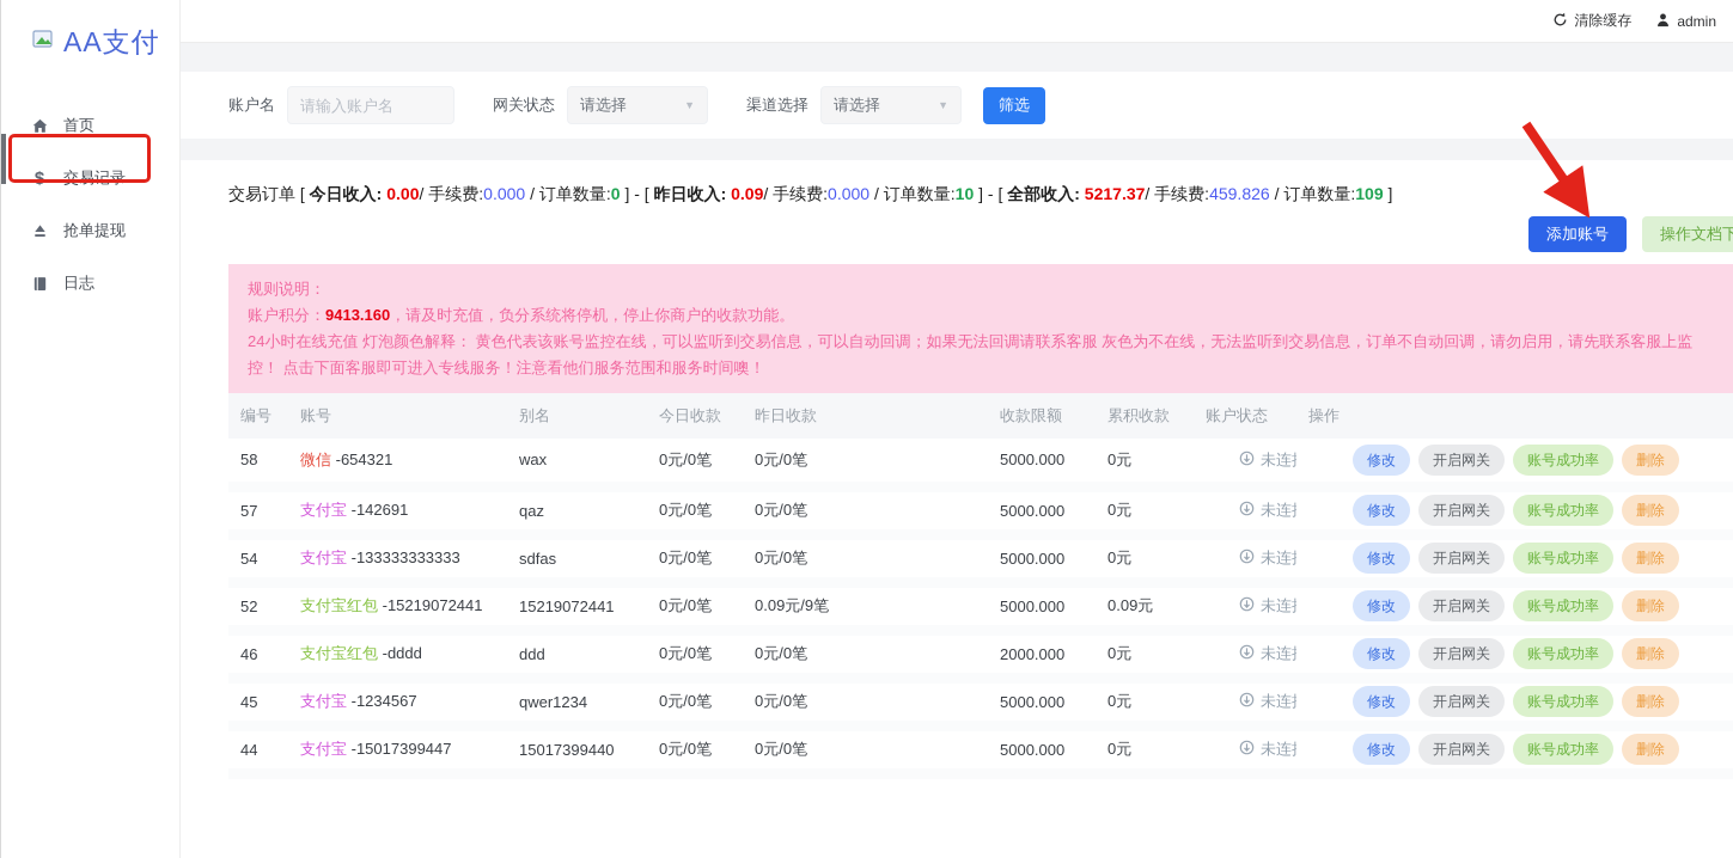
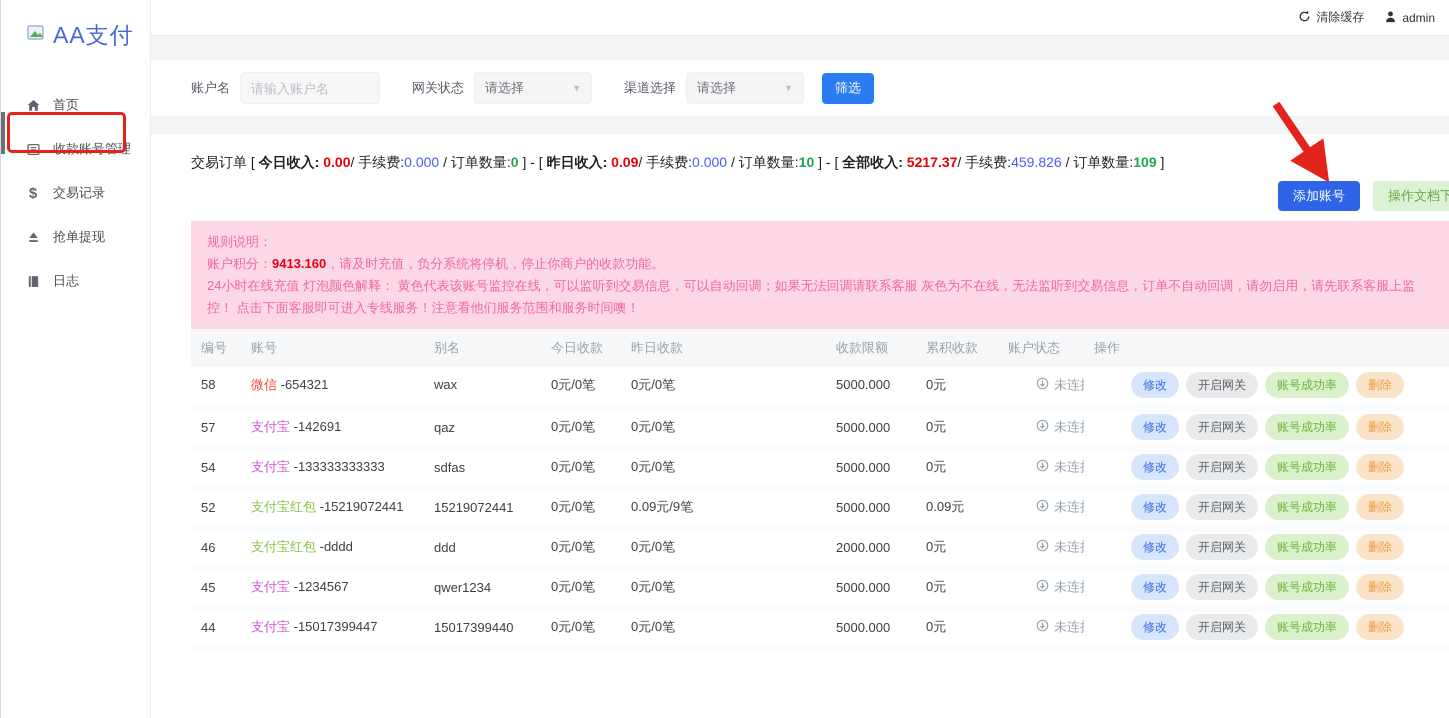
  AA支付
  首页
+ 收款账号管理
  $
  交易记录
  抢单提现
  日志
  清除缓存
  admin
  账户名
  请输入账户名
  网关状态
  请选择
  ▼
  渠道选择
  请选择
  ▼
  筛选
  交易订单 [ 今日收入: 0.00/ 手续费:0.000 / 订单数量:0 ] - [ 昨日收入: 0.09/ 手续费:0.000 / 订单数量:10 ] - [ 全部收入: 5217.37/ 手续费:459.826 / 订单数量:109 ]
  添加账号
  操作文档下
  规则说明：
  账户积分：9413.160，请及时充值，负分系统将停机，停止你商户的收款功能。
  24小时在线充值 灯泡颜色解释： 黄色代表该账号监控在线，可以监听到交易信息，可以自动回调；如果无法回调请联系客服 灰色为不在线，无法监听到交易信息，订单不自动回调，请勿启用，请先联系客服上监控！ 点击下面客服即可进入专线服务！注意看他们服务范围和服务时间噢！
  编号	账号	别名	今日收款	昨日收款	收款限额	累积收款	账户状态	操作
  58	微信 -654321	wax	0元/0笔	0元/0笔	5000.000	0元	未连	修改 开启网关 账号成功率 删除
  57	支付宝 -142691	qaz	0元/0笔	0元/0笔	5000.000	0元	未连	修改 开启网关 账号成功率 删除
  54	支付宝 -133333333333	sdfas	0元/0笔	0元/0笔	5000.000	0元	未连	修改 开启网关 账号成功率 删除
  52	支付宝红包 -15219072441	15219072441	0元/0笔	0.09元/9笔	5000.000	0.09元	未连	修改 开启网关 账号成功率 删除
  46	支付宝红包 -dddd	ddd	0元/0笔	0元/0笔	2000.000	0元	未连	修改 开启网关 账号成功率 删除
  45	支付宝 -1234567	qwer1234	0元/0笔	0元/0笔	5000.000	0元	未连	修改 开启网关 账号成功率 删除
  44	支付宝 -15017399447	15017399440	0元/0笔	0元/0笔	5000.000	0元	未连	修改 开启网关 账号成功率 删除
